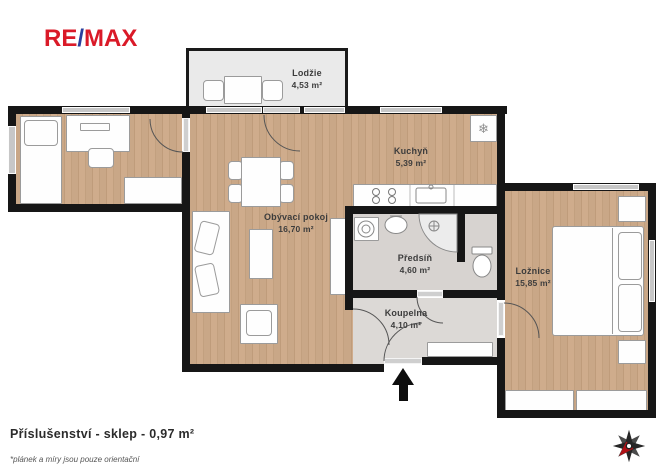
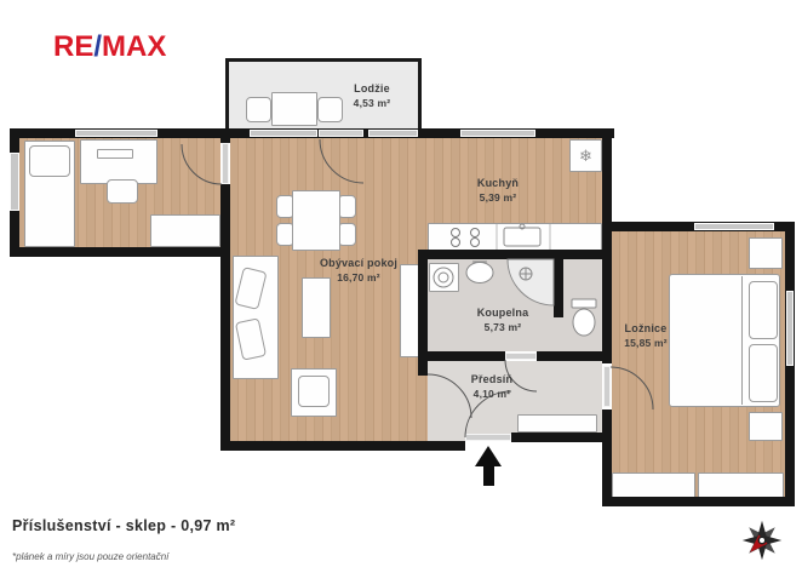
  RE/MAX
  ❄
  Lodžie
  4,53 m²
  Kuchyň
  5,39 m²
  Obývací pokoj
  16,70 m²
- Předsíň
+ Koupelna
- 4,60 m²
+ 5,73 m²
- Koupelna
+ Předsíň
  4,10 m²
  Ložnice
  15,85 m²
  Příslušenství - sklep - 0,97 m²
  *plánek a míry jsou pouze orientační
